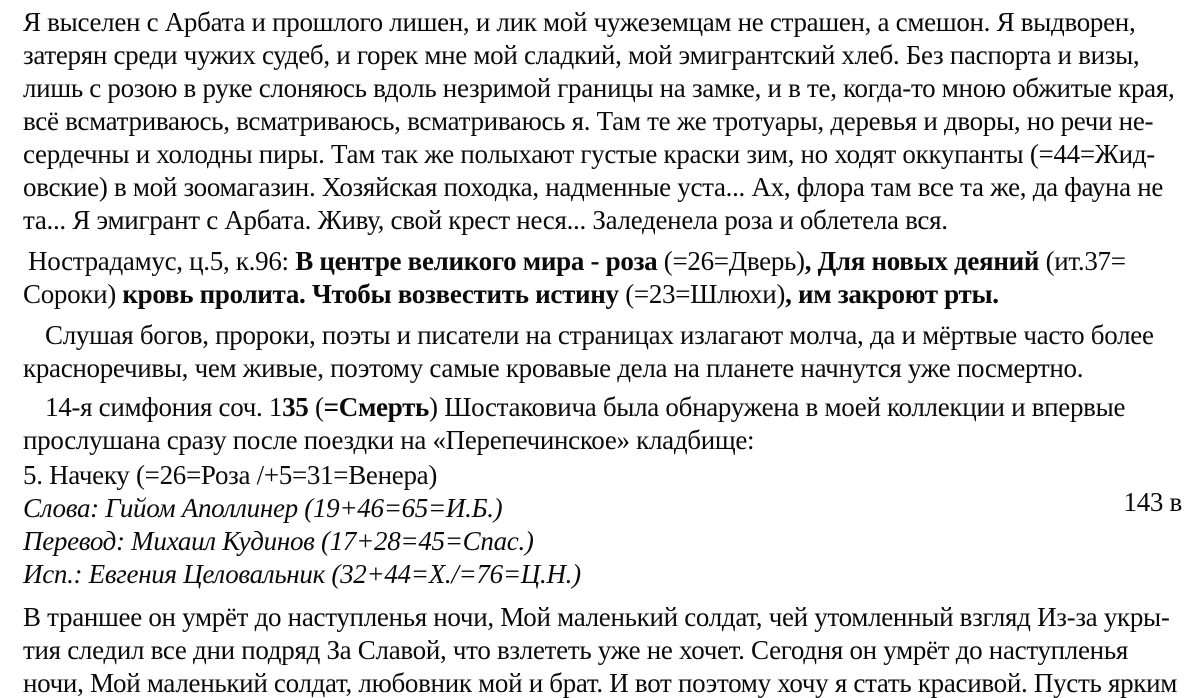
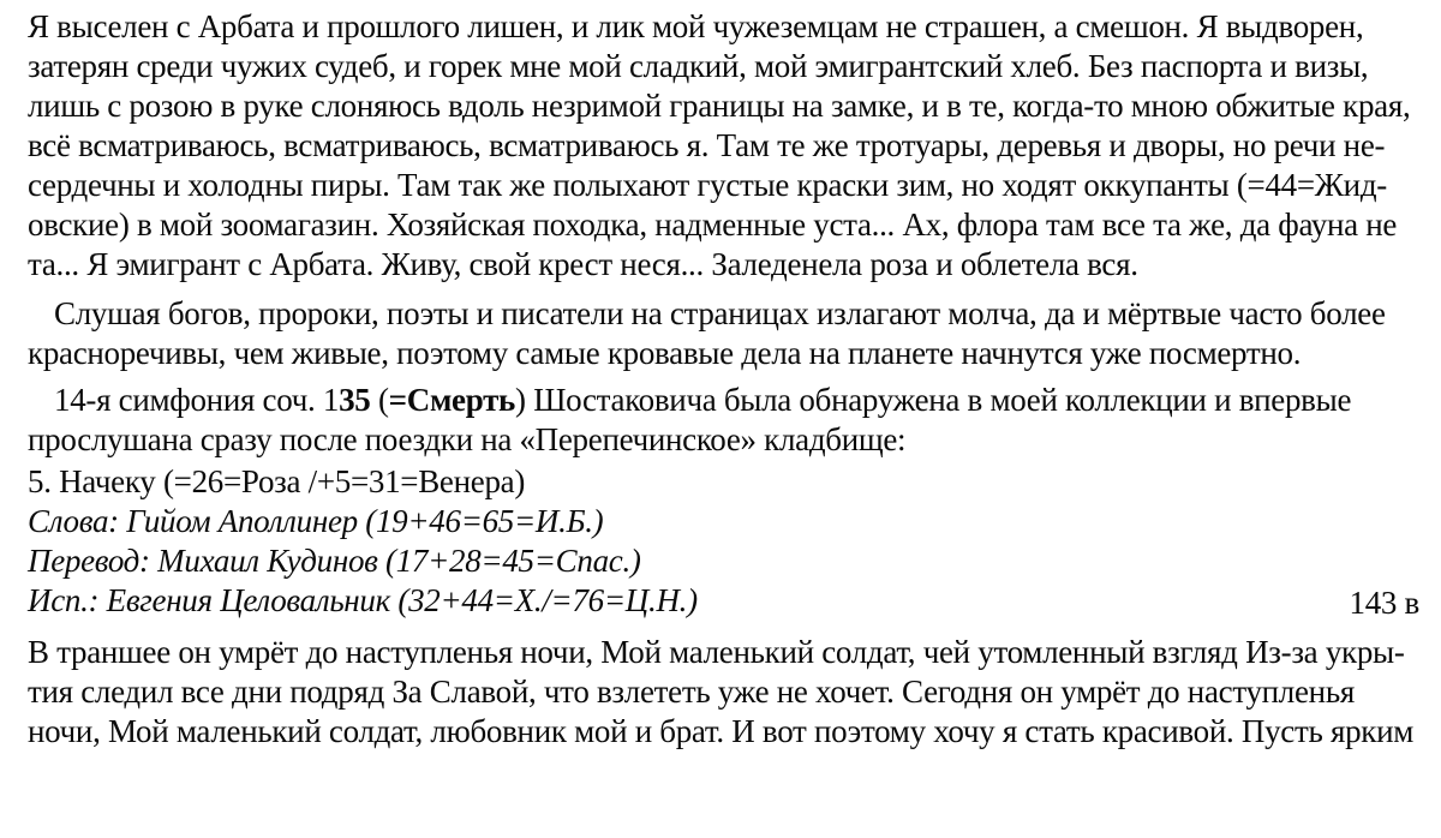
  Я выселен с Арбата и прошлого лишен, и лик мой чужеземцам не страшен, а смешон. Я выдворен,
  затерян среди чужих судеб, и горек мне мой сладкий, мой эмигрантский хлеб. Без паспорта и визы,
  лишь с розою в руке слоняюсь вдоль незримой границы на замке, и в те, когда-то мною обжитые края,
  всё всматриваюсь, всматриваюсь, всматриваюсь я. Там те же тротуары, деревья и дворы, но речи не-
  сердечны и холодны пиры. Там так же полыхают густые краски зим, но ходят оккупанты (=44=Жид-
  овские) в мой зоомагазин. Хозяйская походка, надменные уста... Ах, флора там все та же, да фауна не
  та... Я эмигрант с Арбата. Живу, свой крест неся... Заледенела роза и облетела вся.
- Нострадамус, ц.5, к.96: В центре великого мира - роза (=26=Дверь), Для новых деяний (ит.37=
- Сороки) кровь пролита. Чтобы возвестить истину (=23=Шлюхи), им закроют рты.
  Слушая богов, пророки, поэты и писатели на страницах излагают молча, да и мёртвые часто более
  красноречивы, чем живые, поэтому самые кровавые дела на планете начнутся уже посмертно.
  14-я симфония соч. 135 (=Смерть) Шостаковича была обнаружена в моей коллекции и впервые
  прослушана сразу после поездки на «Перепечинское» кладбище:
  5. Начеку (=26=Роза /+5=31=Венера)
  Слова: Гийом Аполлинер (19+46=65=И.Б.)
  Перевод: Михаил Кудинов (17+28=45=Спас.)
  Исп.: Евгения Целовальник (32+44=Х./=76=Ц.Н.)
  В траншее он умрёт до наступленья ночи, Мой маленький солдат, чей утомленный взгляд Из-за укры-
  тия следил все дни подряд За Славой, что взлететь уже не хочет. Сегодня он умрёт до наступленья
  ночи, Мой маленький солдат, любовник мой и брат. И вот поэтому хочу я стать красивой. Пусть ярким
  143 в
